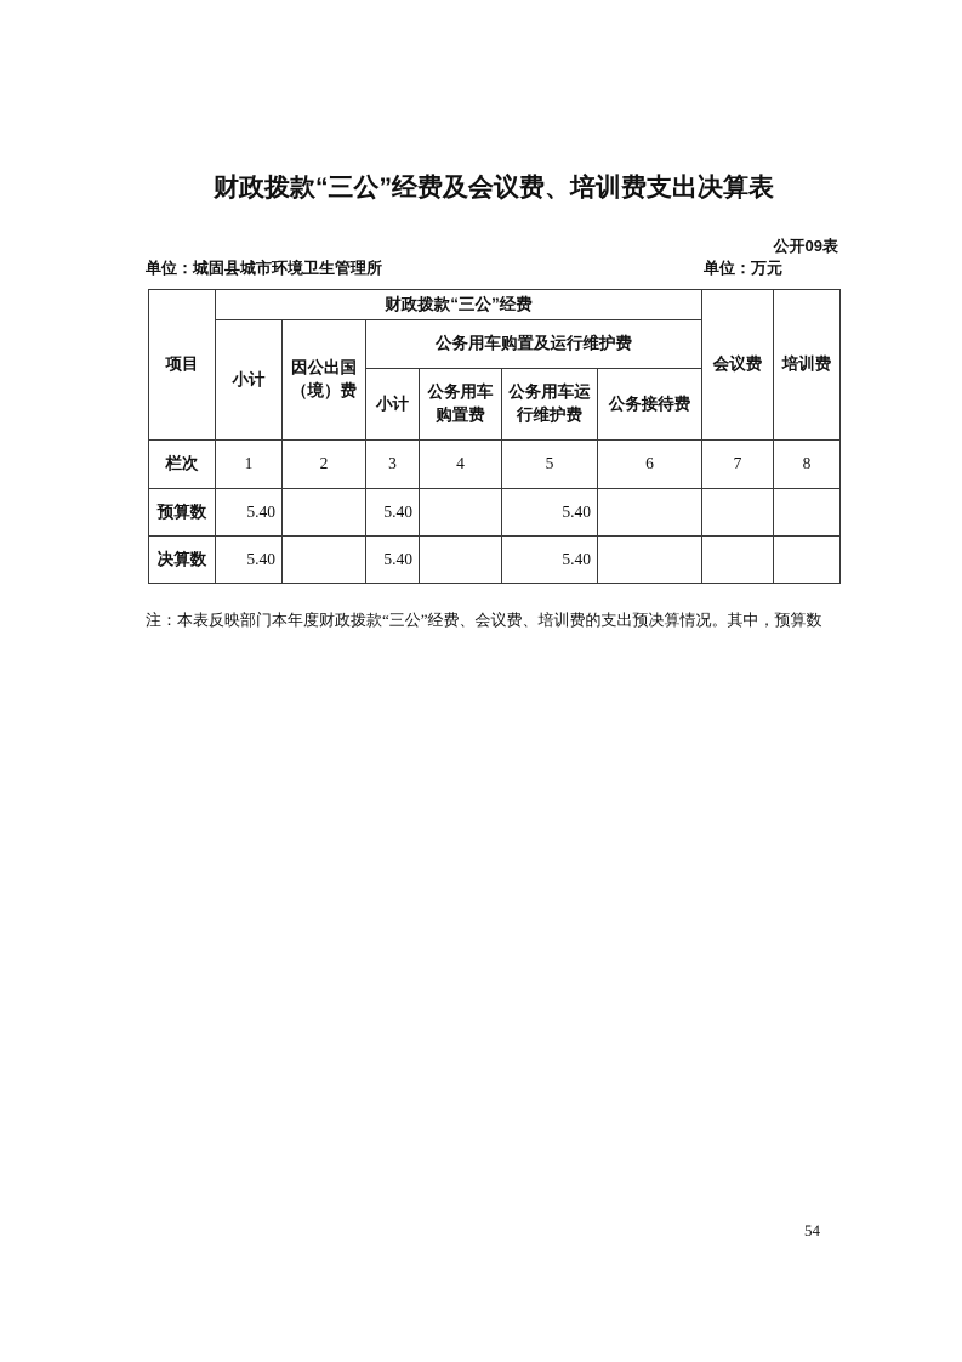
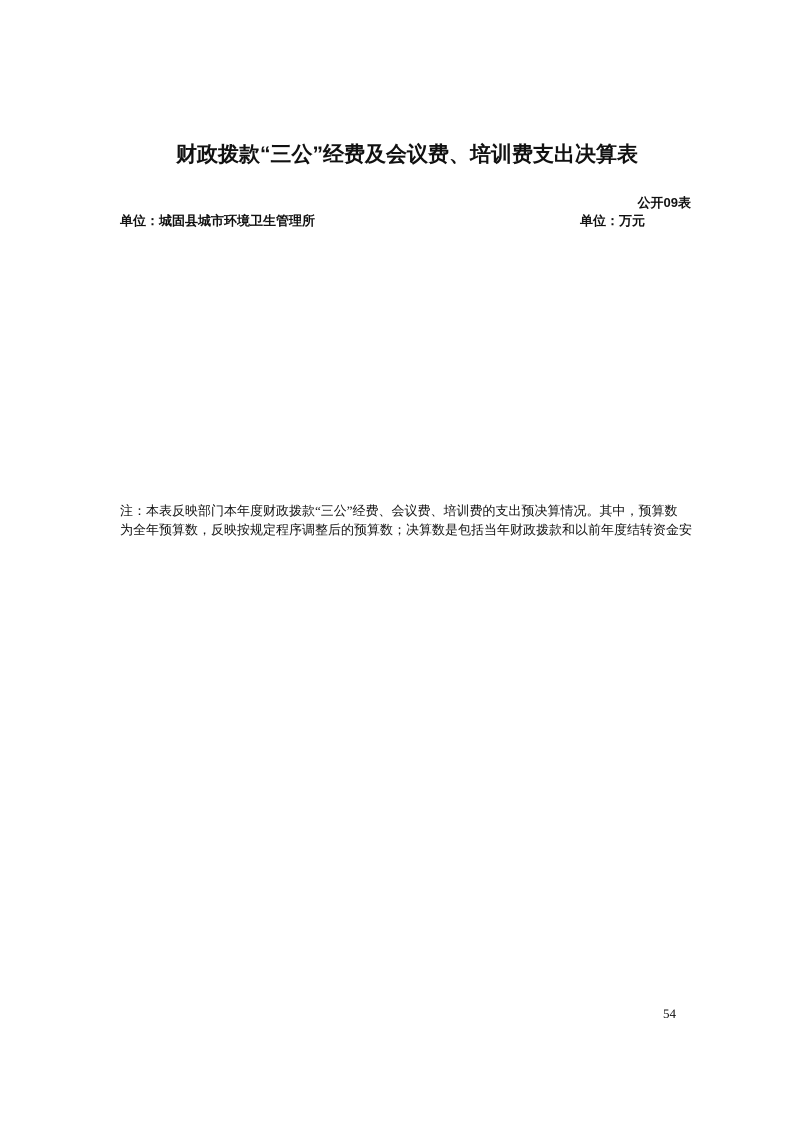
  财政拨款“三公”经费及会议费、培训费支出决算表
  公开09表
  单位：城固县城市环境卫生管理所
  单位：万元
- 项目	财政拨款“三公”经费	会议费	培训费
- 小计	因公出国（境）费	公务用车购置及运行维护费
- 小计	公务用车购置费	公务用车运行维护费	公务接待费
- 栏次	1	2	3	4	5	6	7	8
- 预算数	5.40		5.40		5.40
- 决算数	5.40		5.40		5.40
  注：本表反映部门本年度财政拨款“三公”经费、会议费、培训费的支出预决算情况。其中，预算数
+ 为全年预算数，反映按规定程序调整后的预算数；决算数是包括当年财政拨款和以前年度结转资金安
  54
